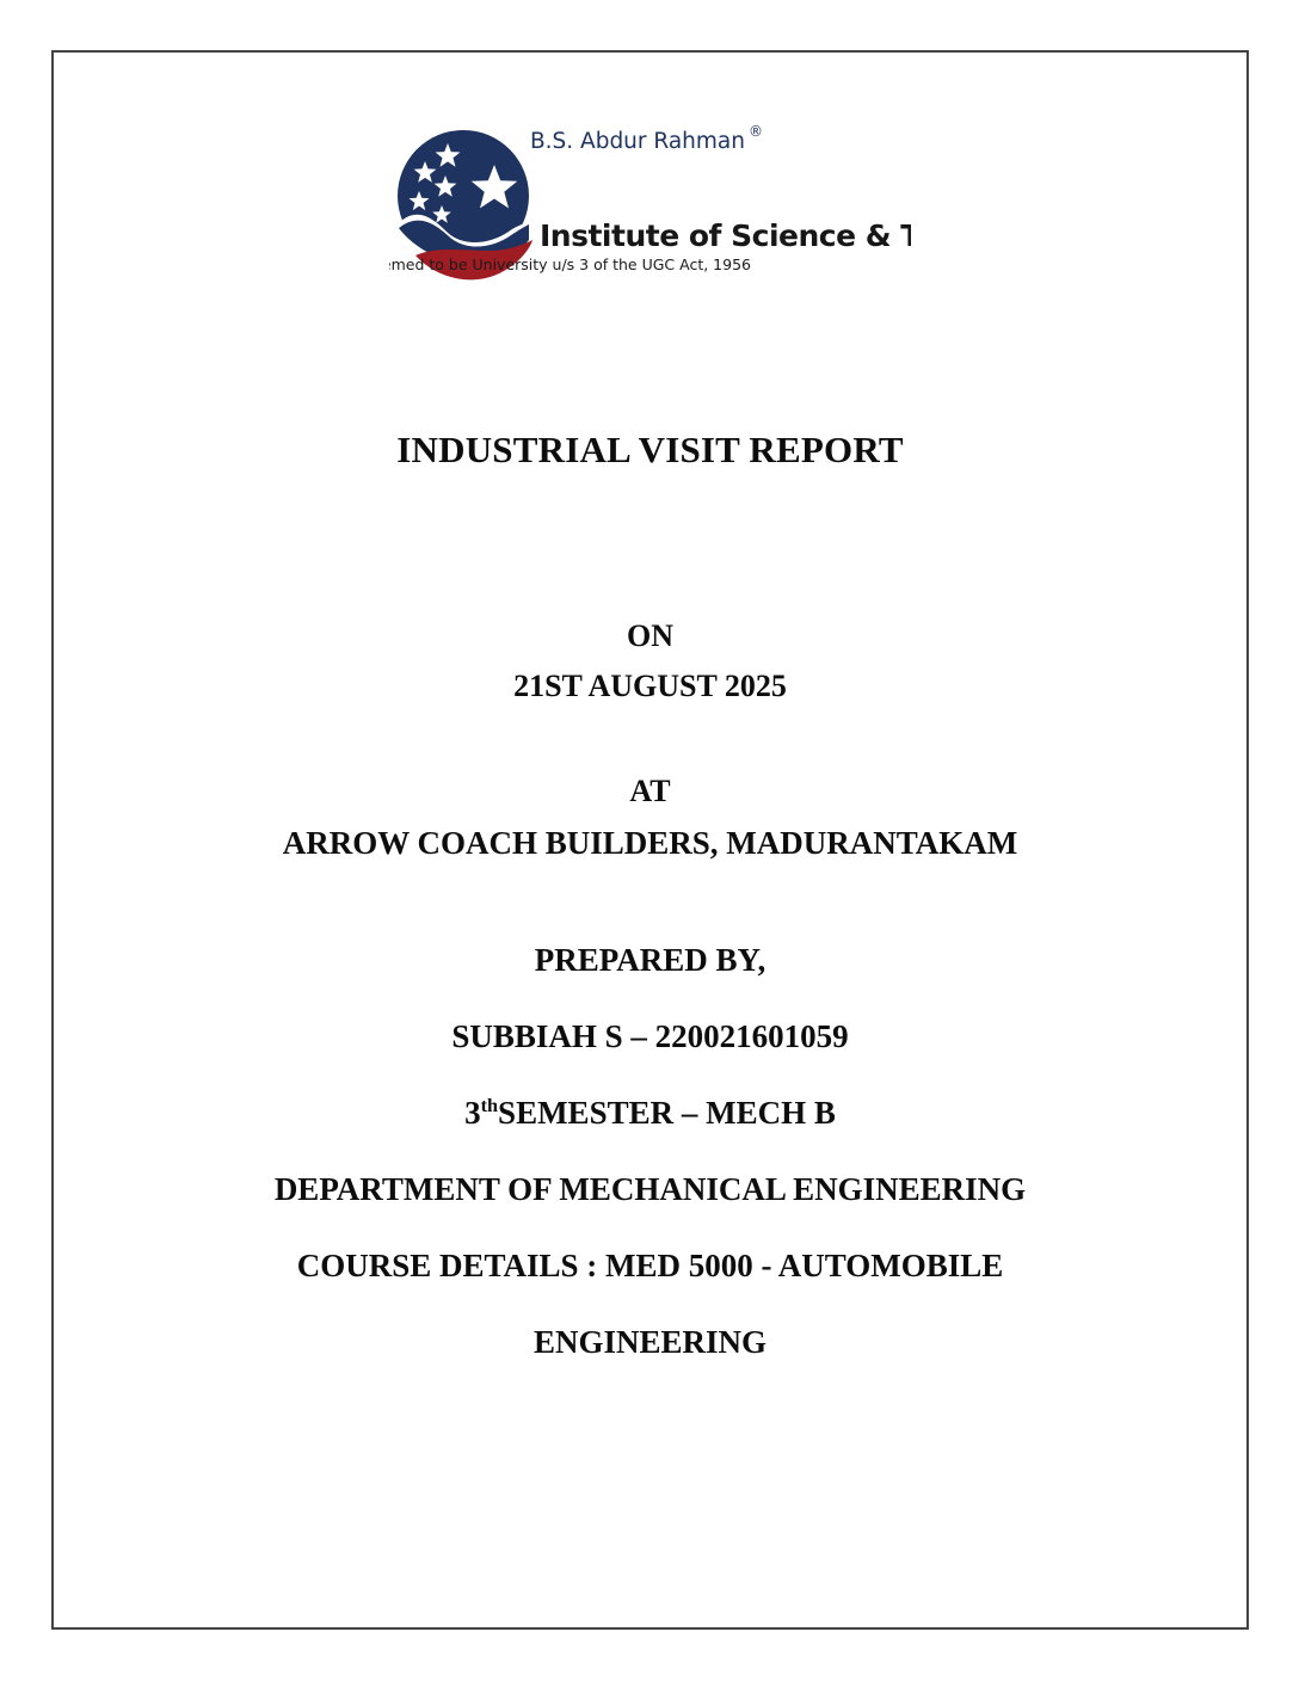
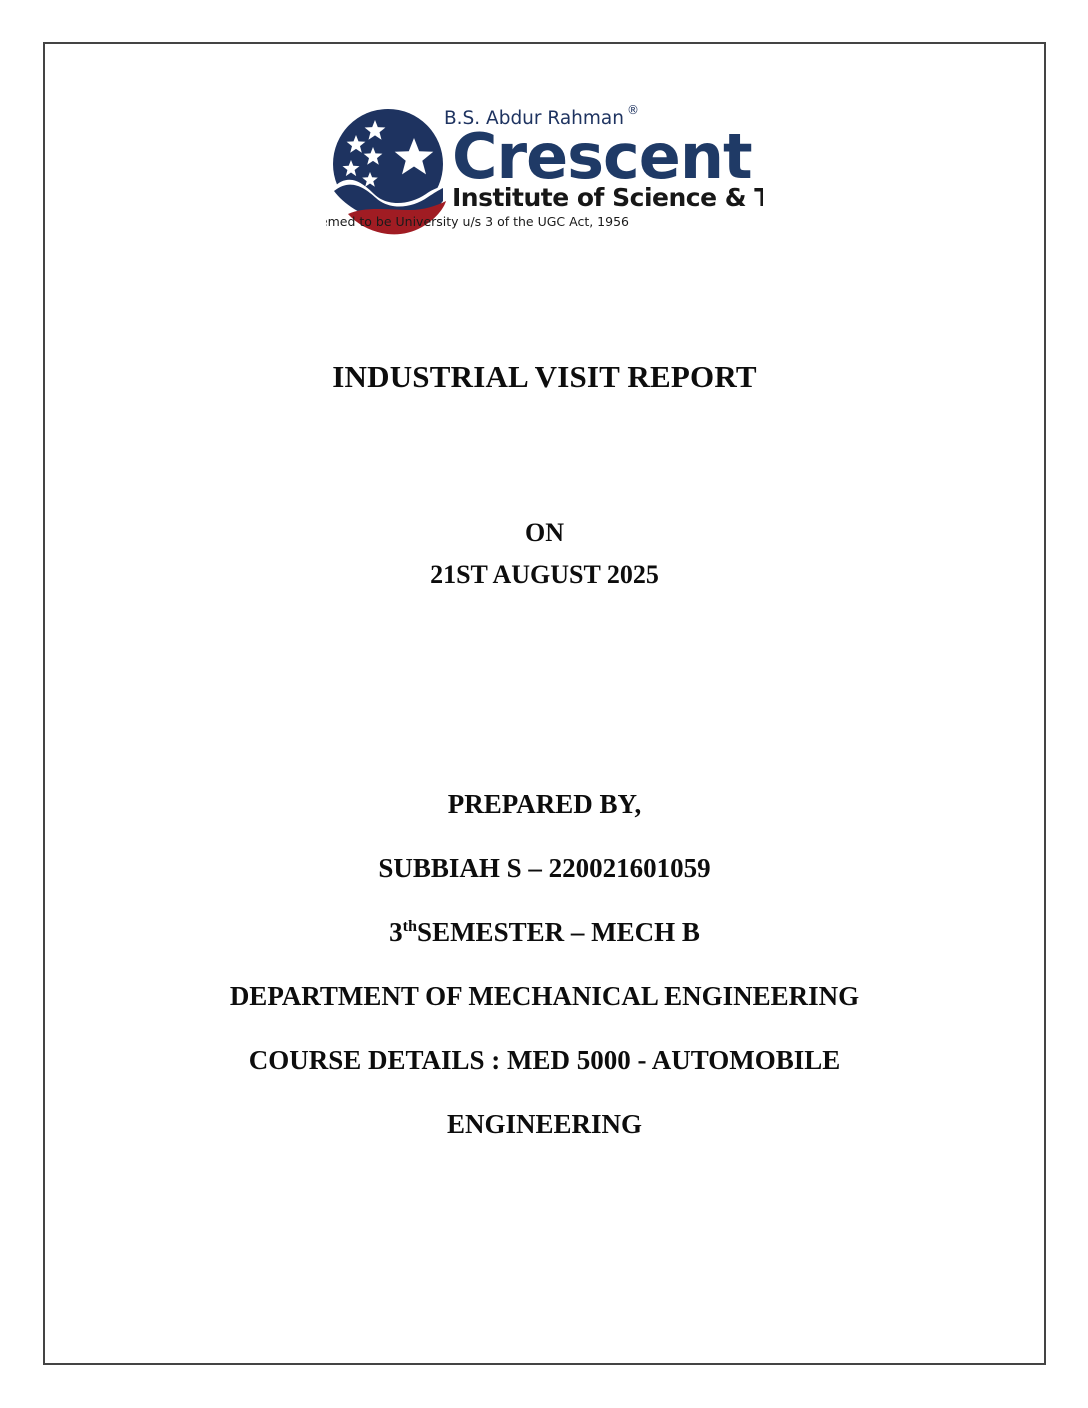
  B.S. Abdur Rahman
  ®
+ Crescent
  med to be University u/s 3 of the UGC Act, 1956
  INDUSTRIAL VISIT REPORT
  ON
  21ST AUGUST 2025
- AT
- ARROW COACH BUILDERS, MADURANTAKAM
  PREPARED BY,
  SUBBIAH S – 220021601059
  3thSEMESTER – MECH B
  DEPARTMENT OF MECHANICAL ENGINEERING
  COURSE DETAILS : MED 5000 - AUTOMOBILE
  ENGINEERING
